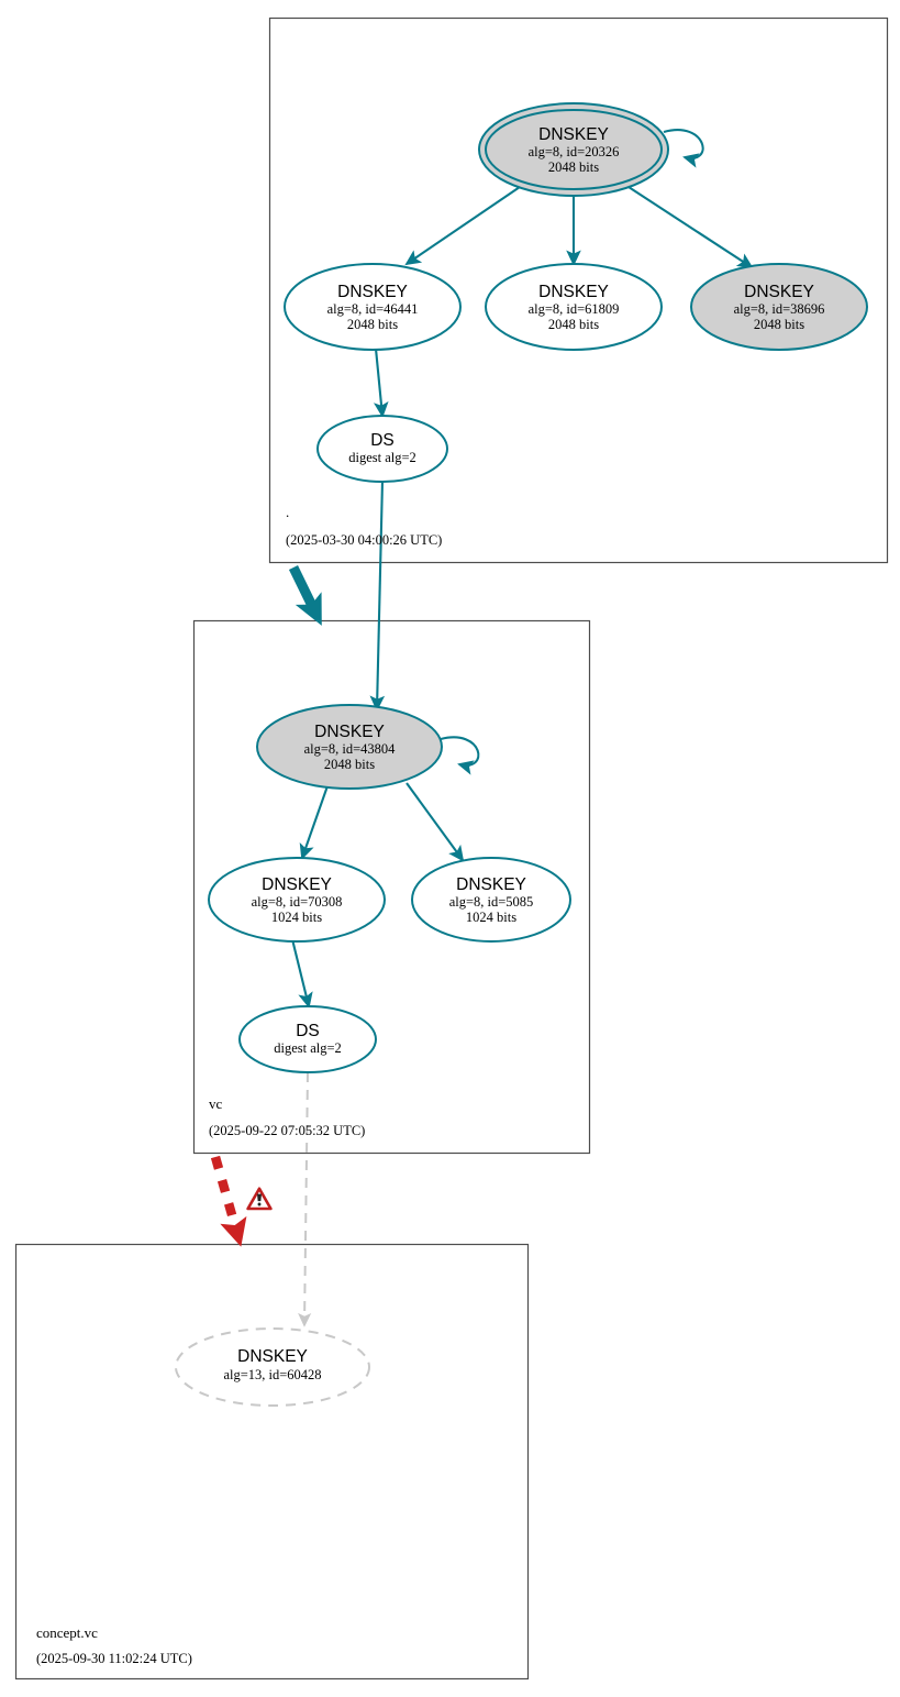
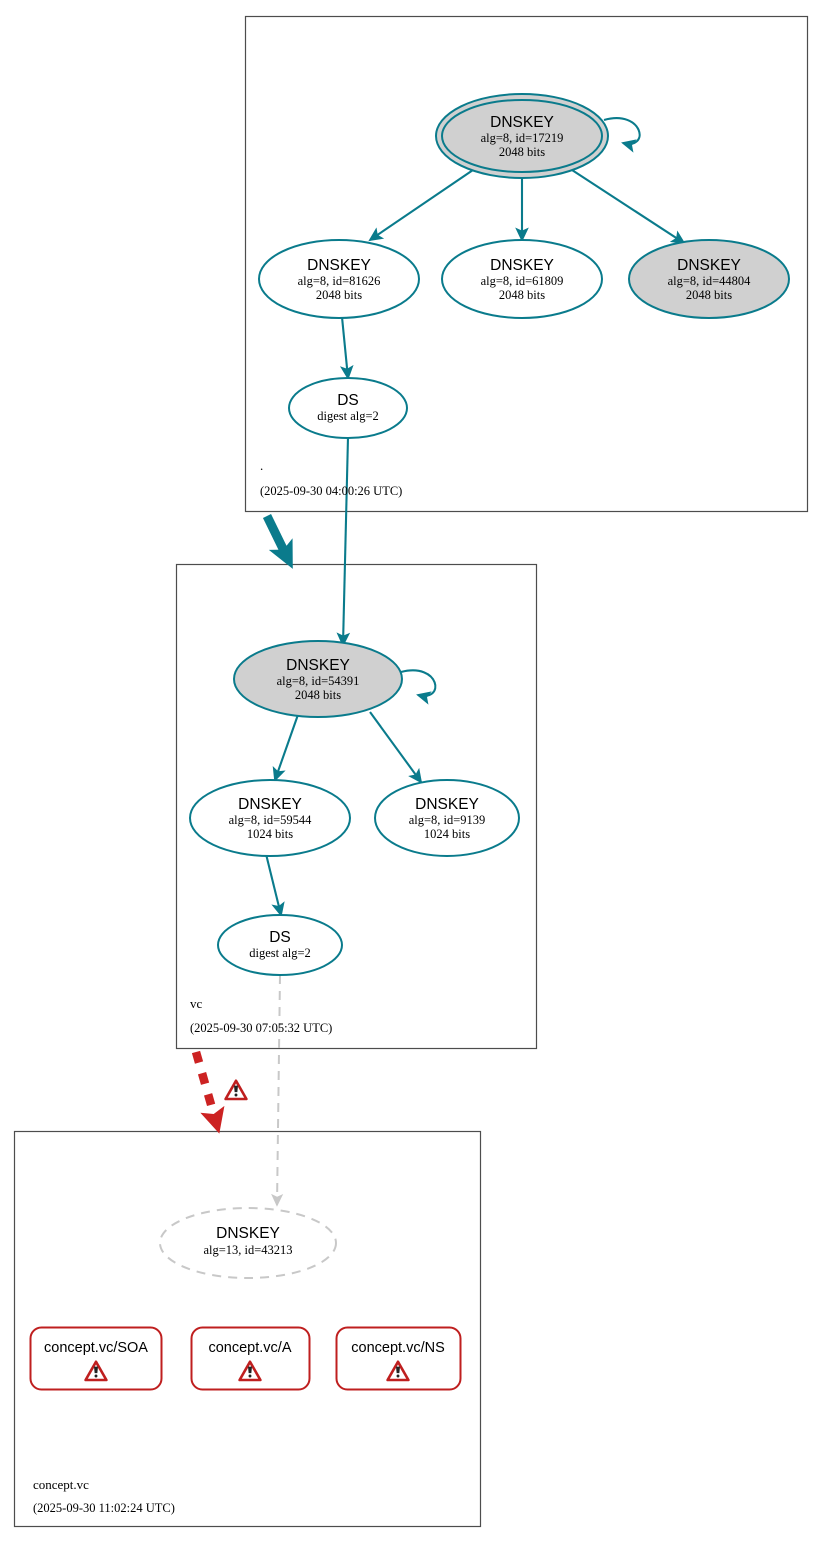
  DNSKEY
- alg=8, id=20326
+ alg=8, id=17219
  2048 bits
  DNSKEY
- alg=8, id=46441
+ alg=8, id=81626
  2048 bits
  DNSKEY
  alg=8, id=61809
  2048 bits
  DNSKEY
- alg=8, id=38696
+ alg=8, id=44804
  2048 bits
  DS
  digest alg=2
  .
- (2025-03-30 04:00:26 UTC)
+ (2025-09-30 04:00:26 UTC)
  DNSKEY
- alg=8, id=43804
+ alg=8, id=54391
  2048 bits
  DNSKEY
- alg=8, id=70308
+ alg=8, id=59544
  1024 bits
  DNSKEY
- alg=8, id=5085
+ alg=8, id=9139
  1024 bits
  DS
  digest alg=2
  vc
- (2025-09-22 07:05:32 UTC)
+ (2025-09-30 07:05:32 UTC)
  DNSKEY
- alg=13, id=60428
+ alg=13, id=43213
+ concept.vc/SOA
+ concept.vc/A
+ concept.vc/NS
  concept.vc
  (2025-09-30 11:02:24 UTC)
